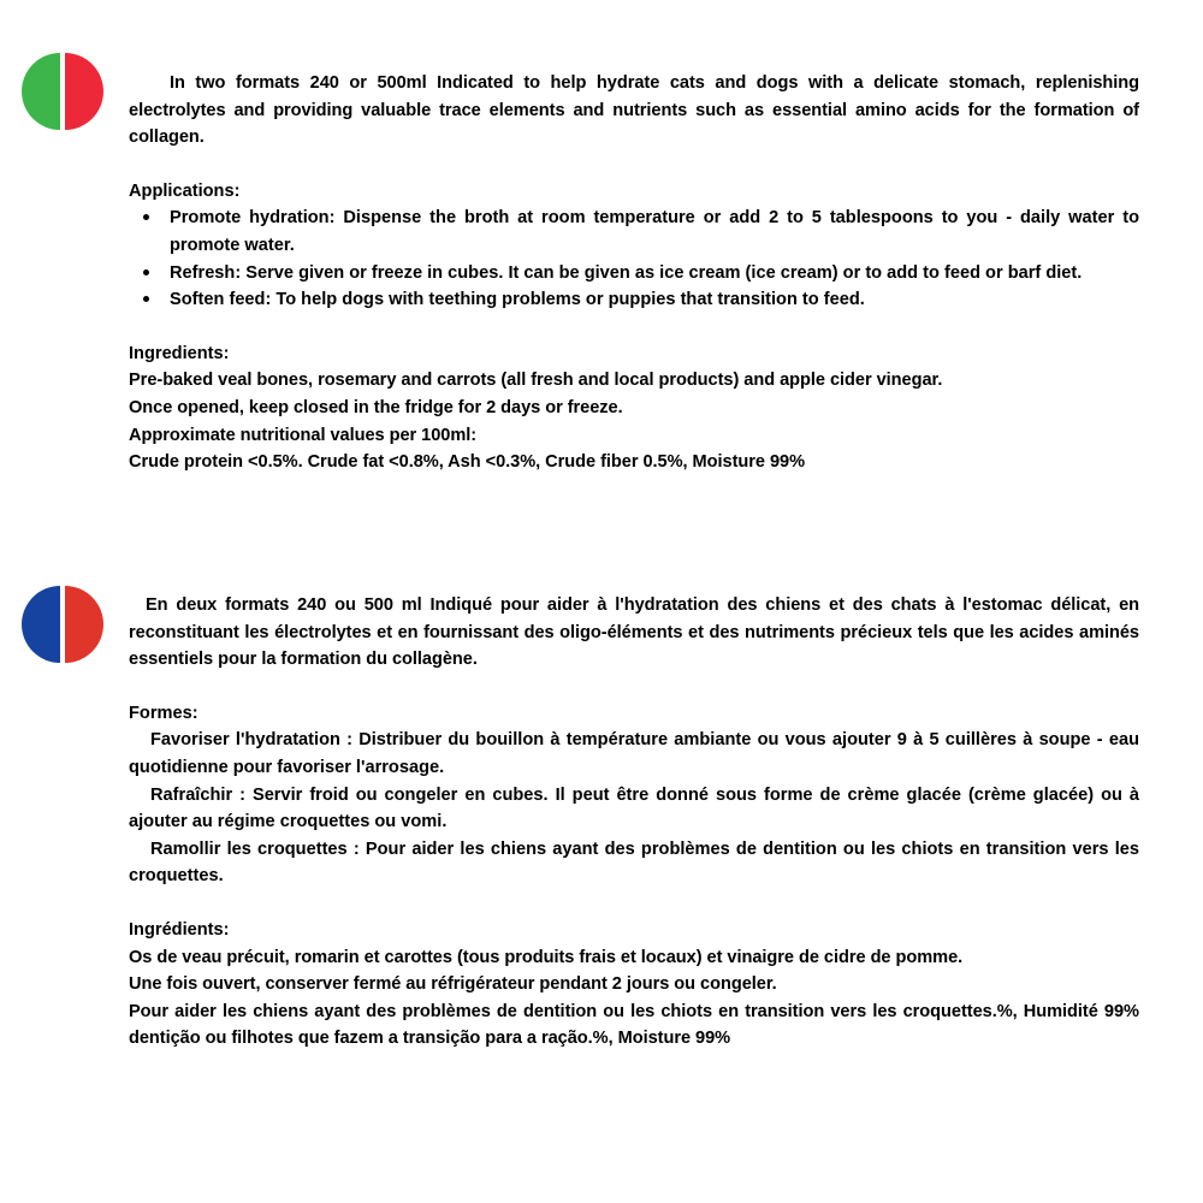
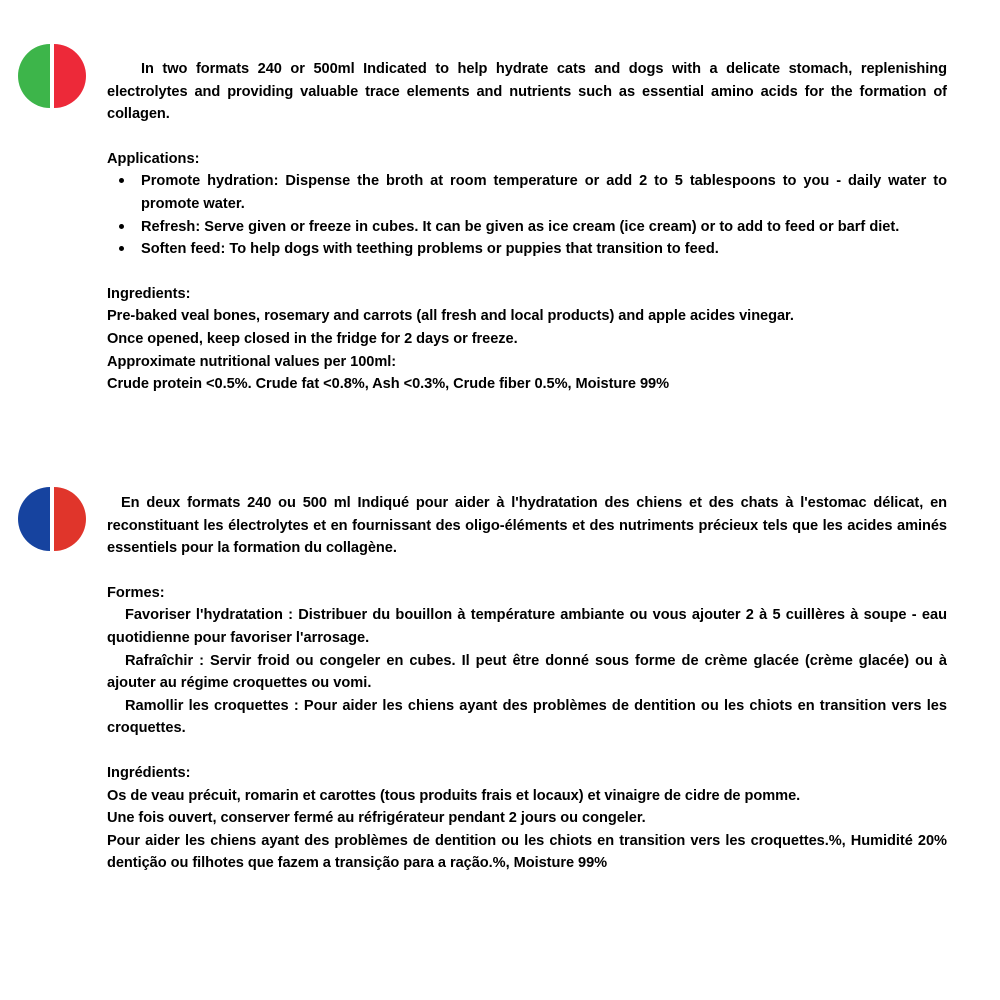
  In two formats 240 or 500ml Indicated to help hydrate cats and dogs with a delicate stomach, replenishing electrolytes and providing valuable trace elements and nutrients such as essential amino acids for the formation of collagen.
  Applications:
  Promote hydration: Dispense the broth at room temperature or add 2 to 5 tablespoons to you - daily water to promote water.
  Refresh: Serve given or freeze in cubes. It can be given as ice cream (ice cream) or to add to feed or barf diet.
  Soften feed: To help dogs with teething problems or puppies that transition to feed.
  Ingredients:
- Pre-baked veal bones, rosemary and carrots (all fresh and local products) and apple cider vinegar.
+ Pre-baked veal bones, rosemary and carrots (all fresh and local products) and apple acides vinegar.
  Once opened, keep closed in the fridge for 2 days or freeze.
  Approximate nutritional values per 100ml:
  Crude protein <0.5%. Crude fat <0.8%, Ash <0.3%, Crude fiber 0.5%, Moisture 99%
  En deux formats 240 ou 500 ml Indiqué pour aider à l'hydratation des chiens et des chats à l'estomac délicat, en reconstituant les électrolytes et en fournissant des oligo-éléments et des nutriments précieux tels que les acides aminés essentiels pour la formation du collagène.
  Formes:
- Favoriser l'hydratation : Distribuer du bouillon à température ambiante ou vous ajouter 9 à 5 cuillères à soupe - eau quotidienne pour favoriser l'arrosage.
+ Favoriser l'hydratation : Distribuer du bouillon à température ambiante ou vous ajouter 2 à 5 cuillères à soupe - eau quotidienne pour favoriser l'arrosage.
  Rafraîchir : Servir froid ou congeler en cubes. Il peut être donné sous forme de crème glacée (crème glacée) ou à ajouter au régime croquettes ou vomi.
  Ramollir les croquettes : Pour aider les chiens ayant des problèmes de dentition ou les chiots en transition vers les croquettes.
  Ingrédients:
  Os de veau précuit, romarin et carottes (tous produits frais et locaux) et vinaigre de cidre de pomme.
  Une fois ouvert, conserver fermé au réfrigérateur pendant 2 jours ou congeler.
- Pour aider les chiens ayant des problèmes de dentition ou les chiots en transition vers les croquettes.%, Humidité 99% dentição ou filhotes que fazem a transição para a ração.%, Moisture 99%
+ Pour aider les chiens ayant des problèmes de dentition ou les chiots en transition vers les croquettes.%, Humidité 20% dentição ou filhotes que fazem a transição para a ração.%, Moisture 99%
